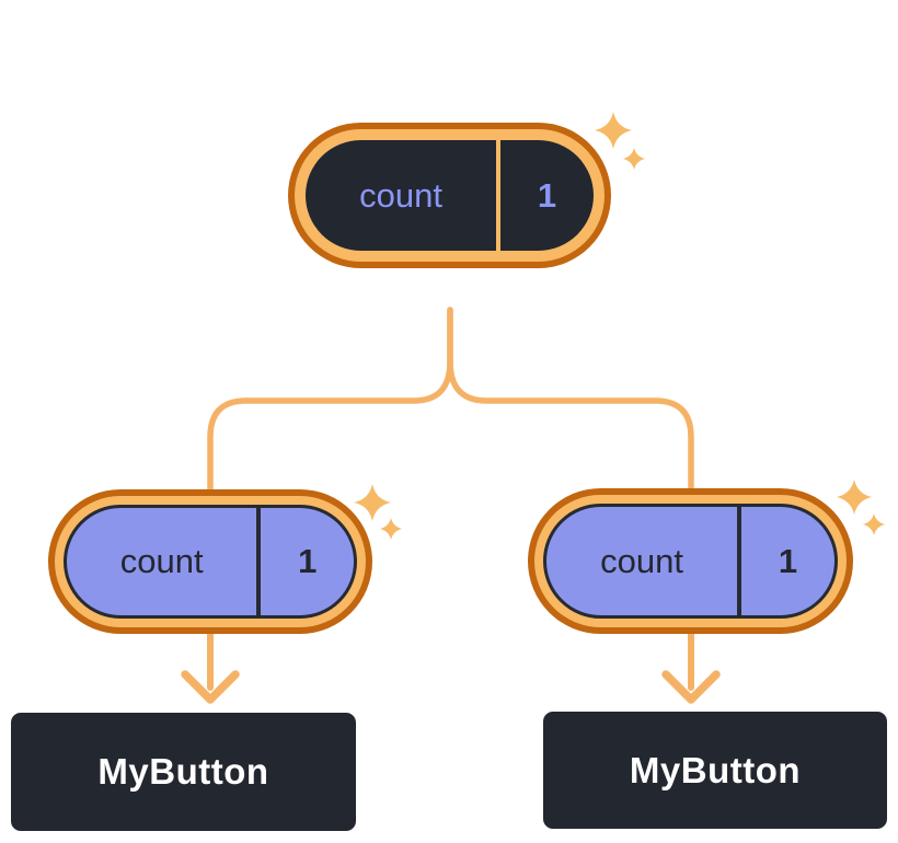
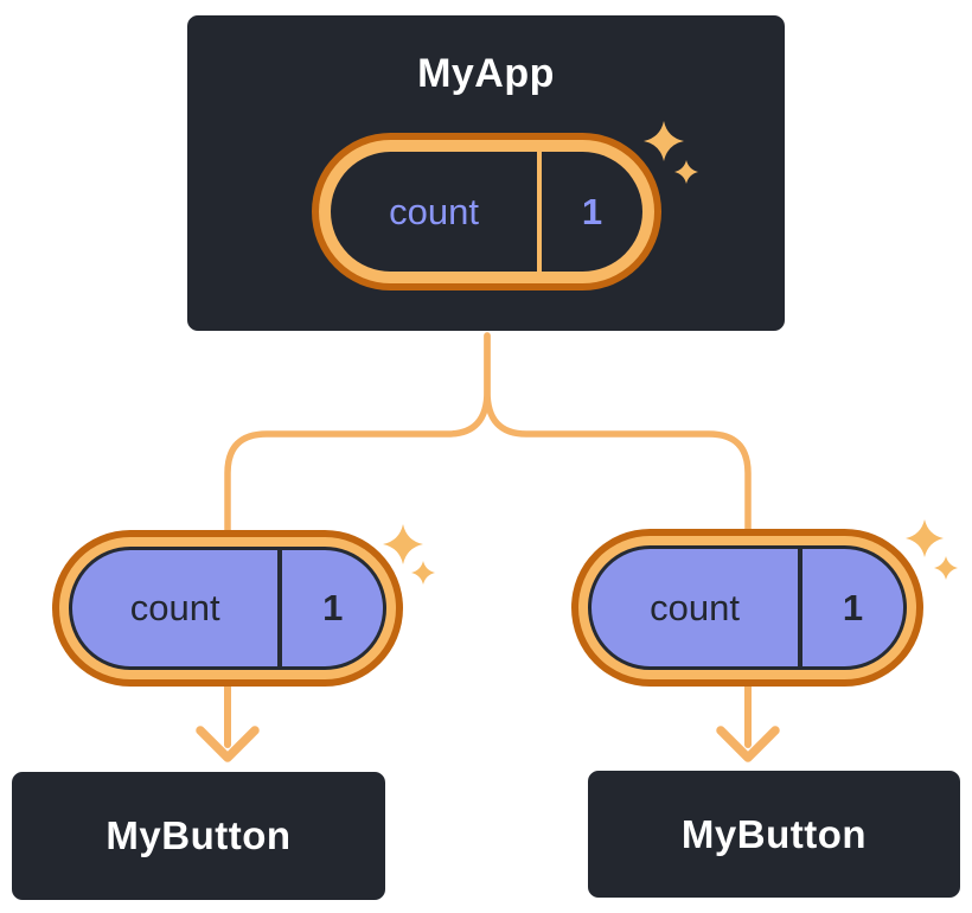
+ MyApp
  MyButton
  MyButton
  count
  1
  count
  1
  count
  1
